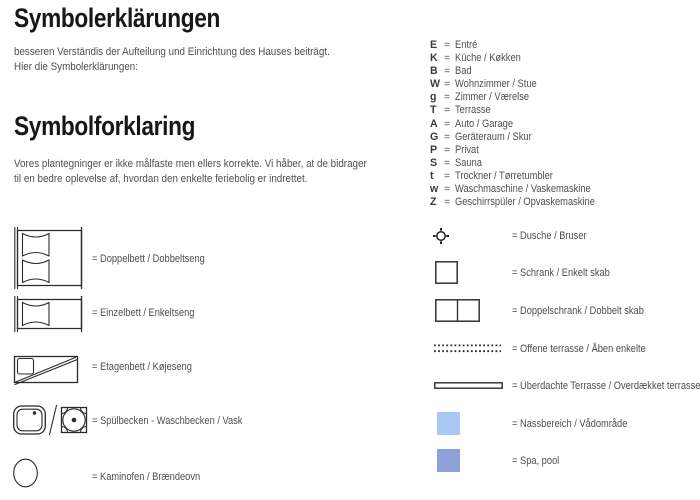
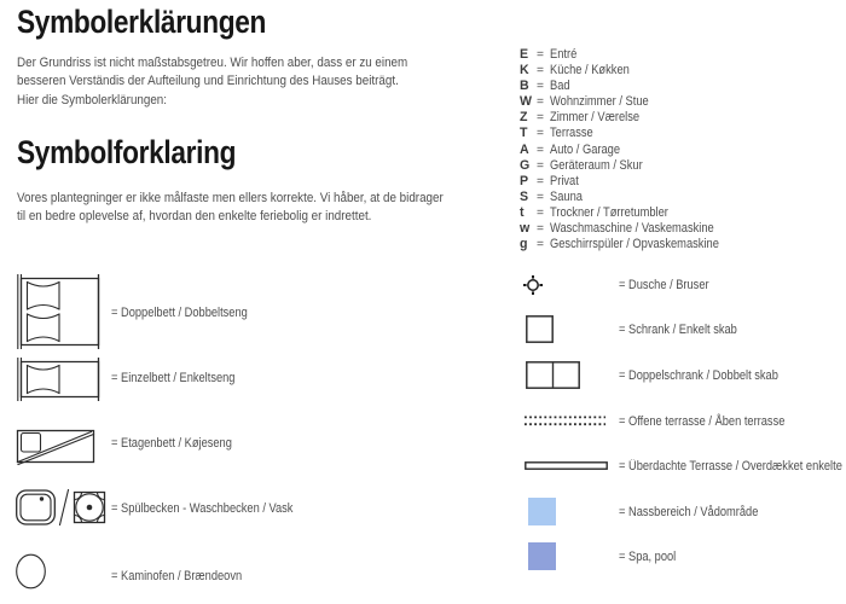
  Symbolerklärungen
+ Der Grundriss ist nicht maßstabsgetreu. Wir hoffen aber, dass er zu einem
  besseren Verständis der Aufteilung und Einrichtung des Hauses beiträgt.
  Hier die Symbolerklärungen:
  Symbolforklaring
  Vores plantegninger er ikke målfaste men ellers korrekte. Vi håber, at de bidrager
  til en bedre oplevelse af, hvordan den enkelte feriebolig er indrettet.
  E
  =
  Entré
  K
  =
  Küche / Køkken
  B
  =
  Bad
  W
  =
  Wohnzimmer / Stue
- g
+ Z
  =
  Zimmer / Værelse
  T
  =
  Terrasse
  A
  =
  Auto / Garage
  G
  =
  Geräteraum / Skur
  P
  =
  Privat
  S
  =
  Sauna
  t
  =
  Trockner / Tørretumbler
  w
  =
  Waschmaschine / Vaskemaskine
- Z
+ g
  =
  Geschirrspüler / Opvaskemaskine
  = Doppelbett / Dobbeltseng
  = Einzelbett / Enkeltseng
  = Etagenbett / Køjeseng
  = Spülbecken - Waschbecken / Vask
  = Kaminofen / Brændeovn
  = Dusche / Bruser
  = Schrank / Enkelt skab
  = Doppelschrank / Dobbelt skab
- = Offene terrasse / Åben enkelte
+ = Offene terrasse / Åben terrasse
- = Überdachte Terrasse / Overdækket terrasse
+ = Überdachte Terrasse / Overdækket enkelte
  = Nassbereich / Vådområde
  = Spa, pool
